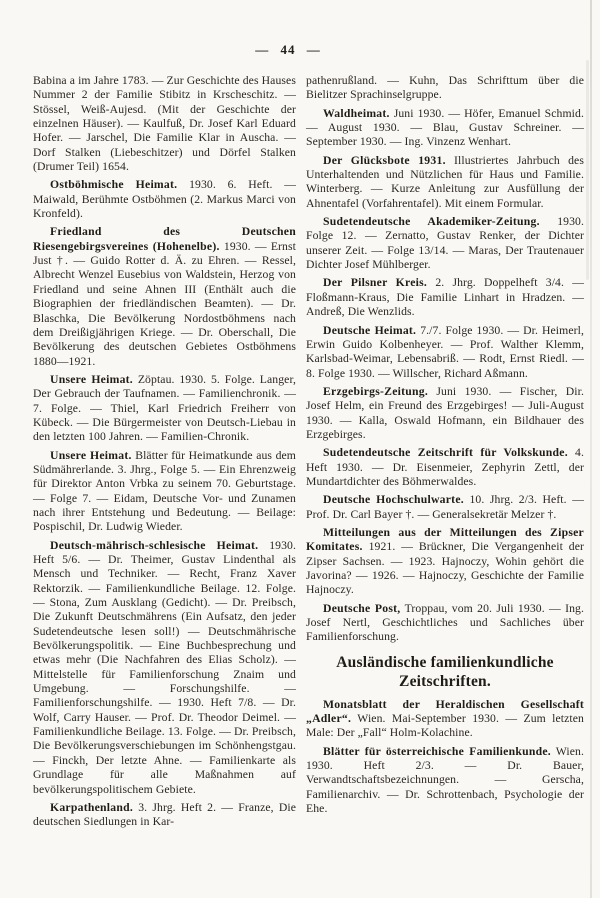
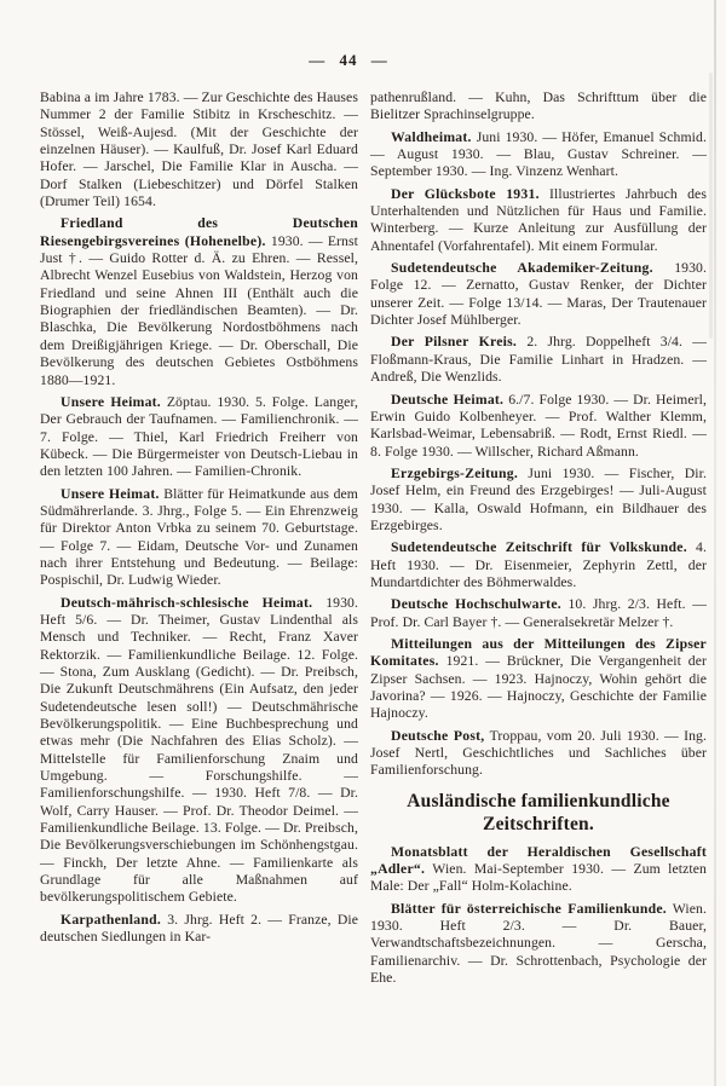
  — 44 —
  Babina a im Jahre 1783. — Zur Geschichte des Hauses Nummer 2 der Familie Stibitz in Krscheschitz. — Stössel, Weiß-Aujesd. (Mit der Geschichte der einzelnen Häuser). — Kaulfuß, Dr. Josef Karl Eduard Hofer. — Jarschel, Die Familie Klar in Auscha. — Dorf Stalken (Liebeschitzer) und Dörfel Stalken (Drumer Teil) 1654.
- Ostböhmische Heimat. 1930. 6. Heft. — Maiwald, Berühmte Ostböhmen (2. Markus Marci von Kronfeld).
  Friedland des Deutschen Riesengebirgsvereines (Hohenelbe). 1930. — Ernst Just †. — Guido Rotter d. Ä. zu Ehren. — Ressel, Albrecht Wenzel Eusebius von Waldstein, Herzog von Friedland und seine Ahnen III (Enthält auch die Biographien der friedländischen Beamten). — Dr. Blaschka, Die Bevölkerung Nordostböhmens nach dem Dreißigjährigen Kriege. — Dr. Oberschall, Die Bevölkerung des deutschen Gebietes Ostböhmens 1880—1921.
  Unsere Heimat. Zöptau. 1930. 5. Folge. Langer, Der Gebrauch der Taufnamen. — Familienchronik. — 7. Folge. — Thiel, Karl Friedrich Freiherr von Kübeck. — Die Bürgermeister von Deutsch-Liebau in den letzten 100 Jahren. — Familien-Chronik.
  Unsere Heimat. Blätter für Heimatkunde aus dem Südmährerlande. 3. Jhrg., Folge 5. — Ein Ehrenzweig für Direktor Anton Vrbka zu seinem 70. Geburtstage. — Folge 7. — Eidam, Deutsche Vor- und Zunamen nach ihrer Entstehung und Bedeutung. — Beilage: Pospischil, Dr. Ludwig Wieder.
  Deutsch-mährisch-schlesische Heimat. 1930. Heft 5/6. — Dr. Theimer, Gustav Lindenthal als Mensch und Techniker. — Recht, Franz Xaver Rektorzik. — Familienkundliche Beilage. 12. Folge. — Stona, Zum Ausklang (Gedicht). — Dr. Preibsch, Die Zukunft Deutschmährens (Ein Aufsatz, den jeder Sudetendeutsche lesen soll!) — Deutschmährische Bevölkerungspolitik. — Eine Buchbesprechung und etwas mehr (Die Nachfahren des Elias Scholz). — Mittelstelle für Familienforschung Znaim und Umgebung. — Forschungshilfe. — Familienforschungshilfe. — 1930. Heft 7/8. — Dr. Wolf, Carry Hauser. — Prof. Dr. Theodor Deimel. — Familienkundliche Beilage. 13. Folge. — Dr. Preibsch, Die Bevölkerungsverschiebungen im Schönhengstgau. — Finckh, Der letzte Ahne. — Familienkarte als Grundlage für alle Maßnahmen auf bevölkerungspolitischem Gebiete.
  Karpathenland. 3. Jhrg. Heft 2. — Franze, Die deutschen Siedlungen in Kar-
  pathenrußland. — Kuhn, Das Schrifttum über die Bielitzer Sprachinselgruppe.
  Waldheimat. Juni 1930. — Höfer, Emanuel Schmid. — August 1930. — Blau, Gustav Schreiner. — September 1930. — Ing. Vinzenz Wenhart.
  Der Glücksbote 1931. Illustriertes Jahrbuch des Unterhaltenden und Nützlichen für Haus und Familie. Winterberg. — Kurze Anleitung zur Ausfüllung der Ahnentafel (Vorfahrentafel). Mit einem Formular.
  Sudetendeutsche Akademiker-Zeitung. 1930. Folge 12. — Zernatto, Gustav Renker, der Dichter unserer Zeit. — Folge 13/14. — Maras, Der Trautenauer Dichter Josef Mühlberger.
  Der Pilsner Kreis. 2. Jhrg. Doppelheft 3/4. — Floßmann-Kraus, Die Familie Linhart in Hradzen. — Andreß, Die Wenzlids.
- Deutsche Heimat. 7./7. Folge 1930. — Dr. Heimerl, Erwin Guido Kolbenheyer. — Prof. Walther Klemm, Karlsbad-Weimar, Lebensabriß. — Rodt, Ernst Riedl. — 8. Folge 1930. — Willscher, Richard Aßmann.
+ Deutsche Heimat. 6./7. Folge 1930. — Dr. Heimerl, Erwin Guido Kolbenheyer. — Prof. Walther Klemm, Karlsbad-Weimar, Lebensabriß. — Rodt, Ernst Riedl. — 8. Folge 1930. — Willscher, Richard Aßmann.
  Erzgebirgs-Zeitung. Juni 1930. — Fischer, Dir. Josef Helm, ein Freund des Erzgebirges! — Juli-August 1930. — Kalla, Oswald Hofmann, ein Bildhauer des Erzgebirges.
  Sudetendeutsche Zeitschrift für Volkskunde. 4. Heft 1930. — Dr. Eisenmeier, Zephyrin Zettl, der Mundartdichter des Böhmerwaldes.
  Deutsche Hochschulwarte. 10. Jhrg. 2/3. Heft. — Prof. Dr. Carl Bayer †. — Generalsekretär Melzer †.
  Mitteilungen aus der Mitteilungen des Zipser Komitates. 1921. — Brückner, Die Vergangenheit der Zipser Sachsen. — 1923. Hajnoczy, Wohin gehört die Javorina? — 1926. — Hajnoczy, Geschichte der Familie Hajnoczy.
  Deutsche Post, Troppau, vom 20. Juli 1930. — Ing. Josef Nertl, Geschichtliches und Sachliches über Familienforschung.
  Ausländische familienkundliche Zeitschriften.
  Monatsblatt der Heraldischen Gesellschaft „Adler“. Wien. Mai-September 1930. — Zum letzten Male: Der „Fall“ Holm-Kolachine.
  Blätter für österreichische Familienkunde. Wien. 1930. Heft 2/3. — Dr. Bauer, Verwandtschaftsbezeichnungen. — Gerscha, Familienarchiv. — Dr. Schrottenbach, Psychologie der Ehe.
